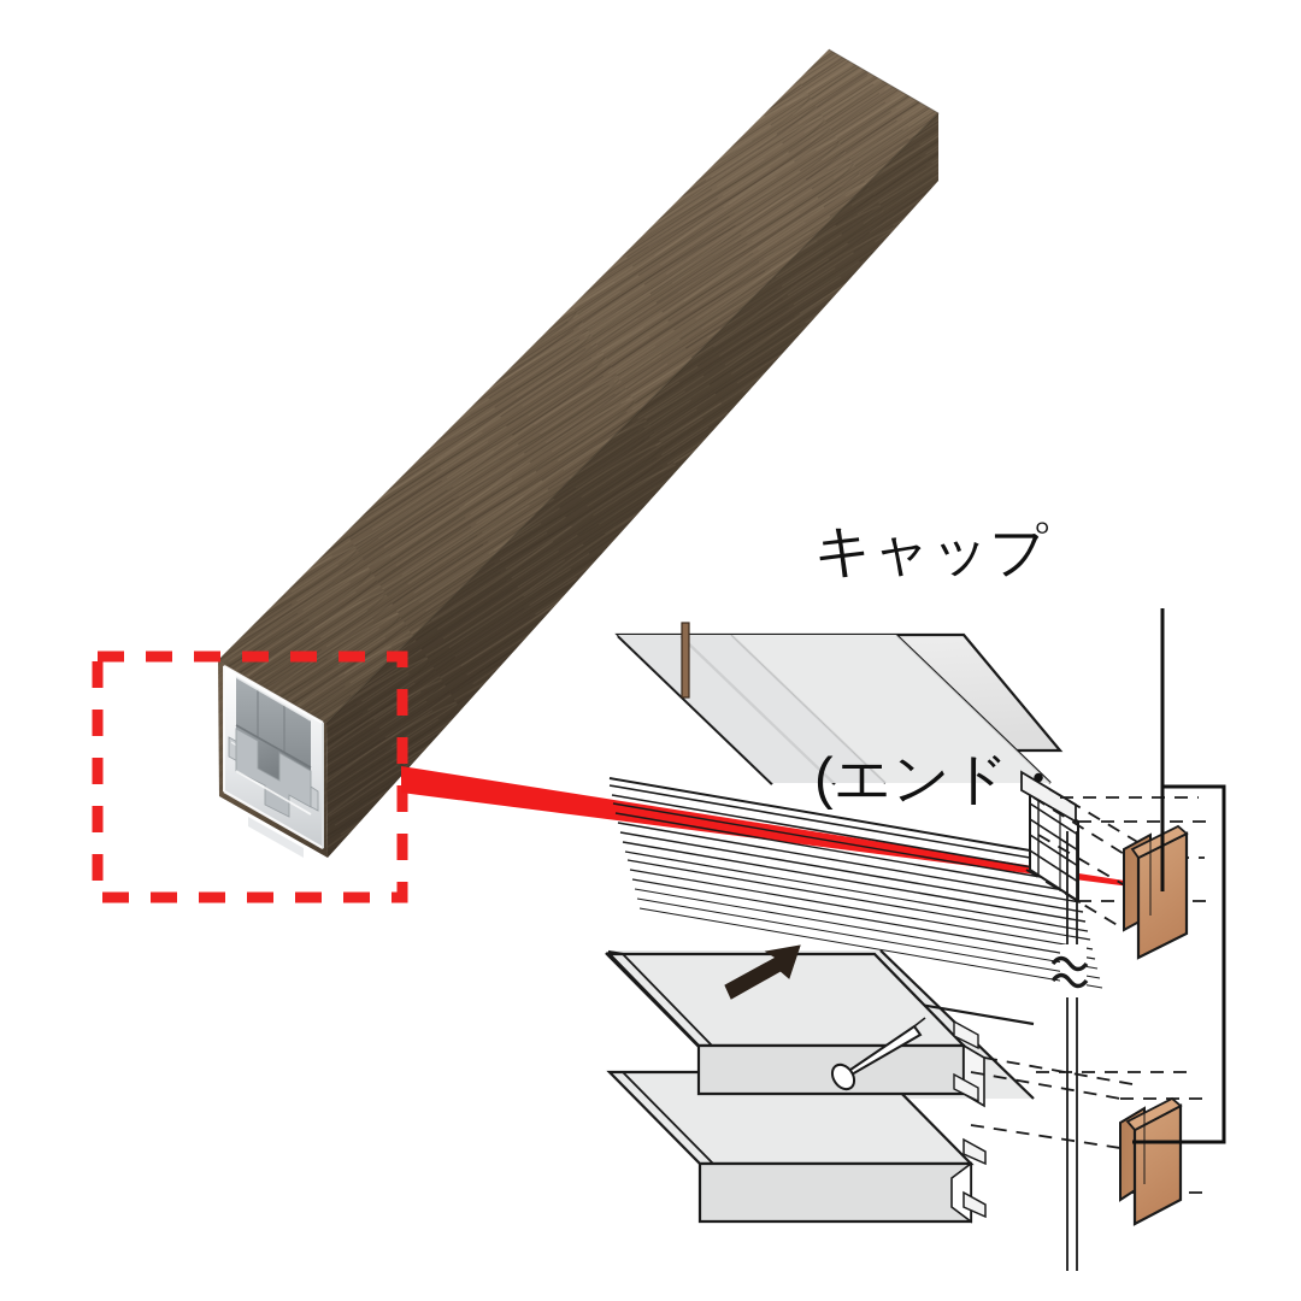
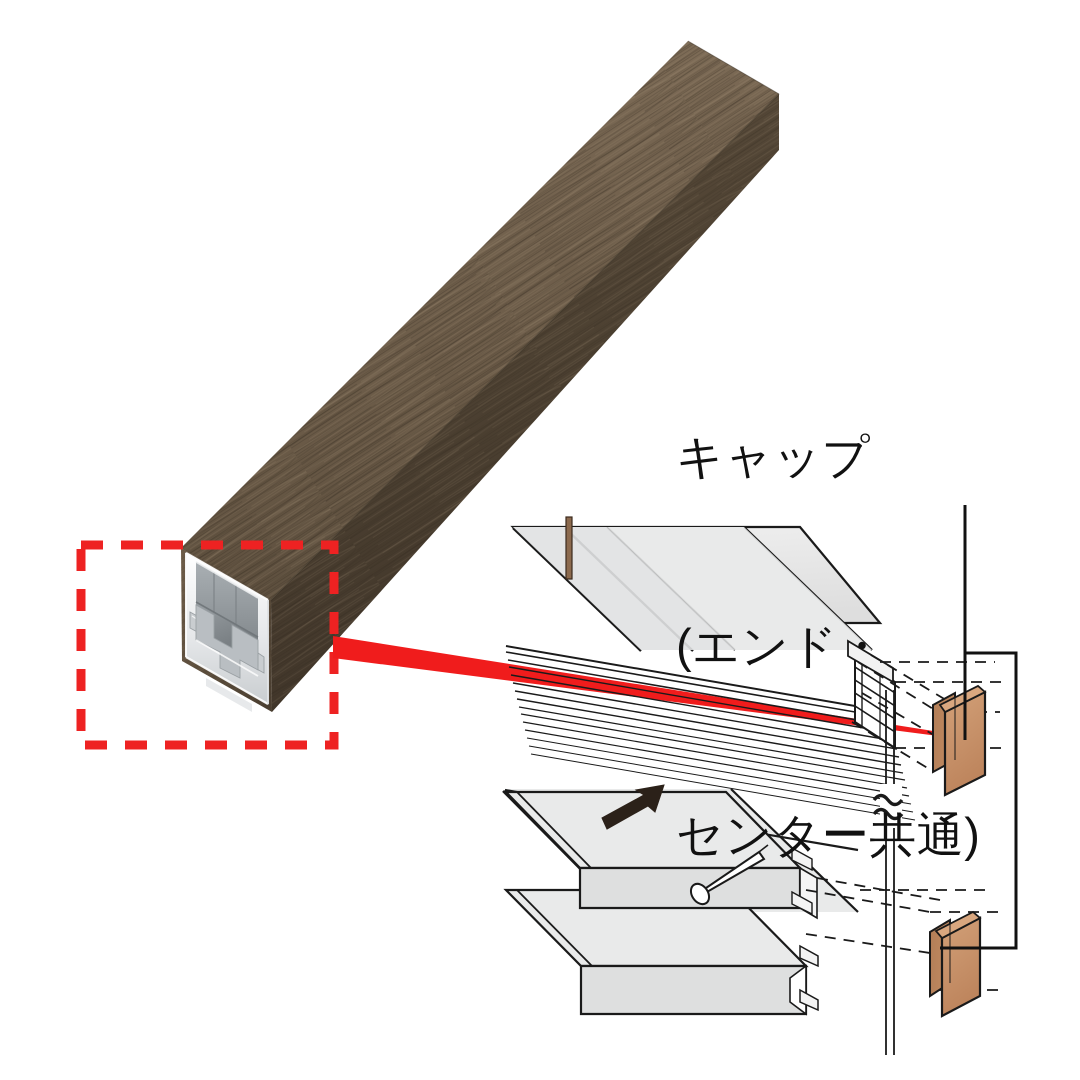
  キャップ
  (エンド・
+ センター共通)
